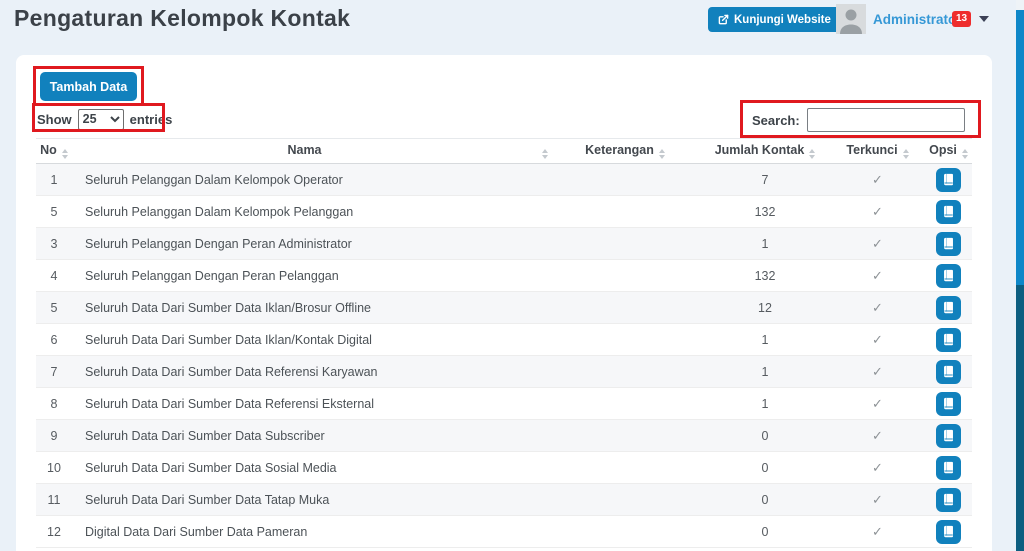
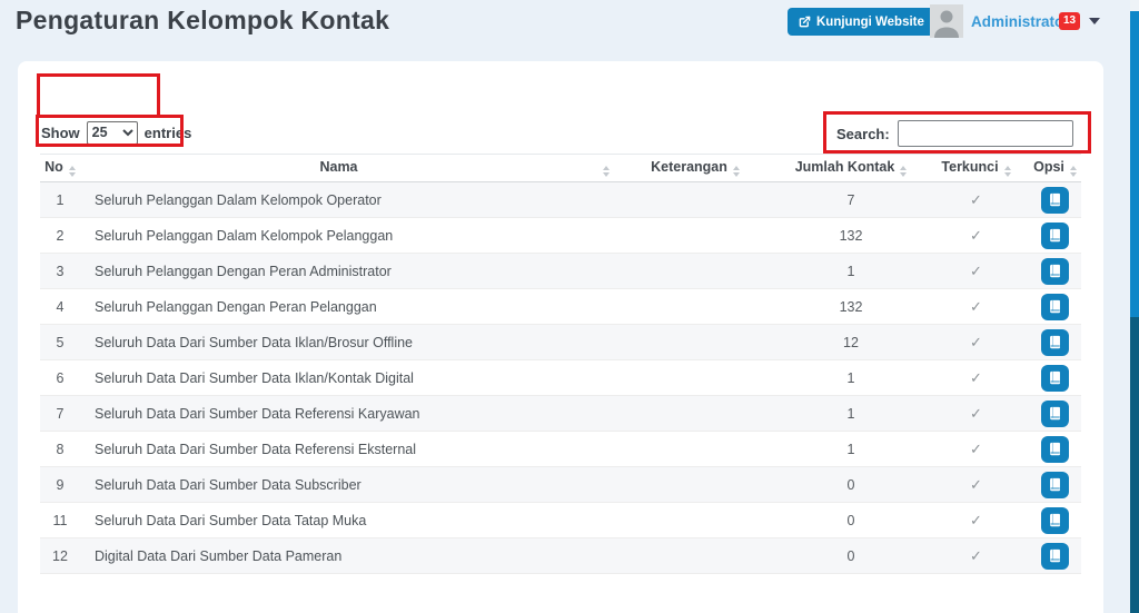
  Pengaturan Kelompok Kontak
  Kunjungi Website
  Administrat
  13
- Tambah Data
  Show
  25
  entries
  Search:
  No	Nama	Keterangan	Jumlah Kontak	Terkunci	Opsi
  1	Seluruh Pelanggan Dalam Kelompok Operator		7	✓
- 5	Seluruh Pelanggan Dalam Kelompok Pelanggan		132	✓
+ 2	Seluruh Pelanggan Dalam Kelompok Pelanggan		132	✓
  3	Seluruh Pelanggan Dengan Peran Administrator		1	✓
  4	Seluruh Pelanggan Dengan Peran Pelanggan		132	✓
  5	Seluruh Data Dari Sumber Data Iklan/Brosur Offline		12	✓
  6	Seluruh Data Dari Sumber Data Iklan/Kontak Digital		1	✓
  7	Seluruh Data Dari Sumber Data Referensi Karyawan		1	✓
  8	Seluruh Data Dari Sumber Data Referensi Eksternal		1	✓
  9	Seluruh Data Dari Sumber Data Subscriber		0	✓
- 10	Seluruh Data Dari Sumber Data Sosial Media		0	✓
  11	Seluruh Data Dari Sumber Data Tatap Muka		0	✓
  12	Digital Data Dari Sumber Data Pameran		0	✓
